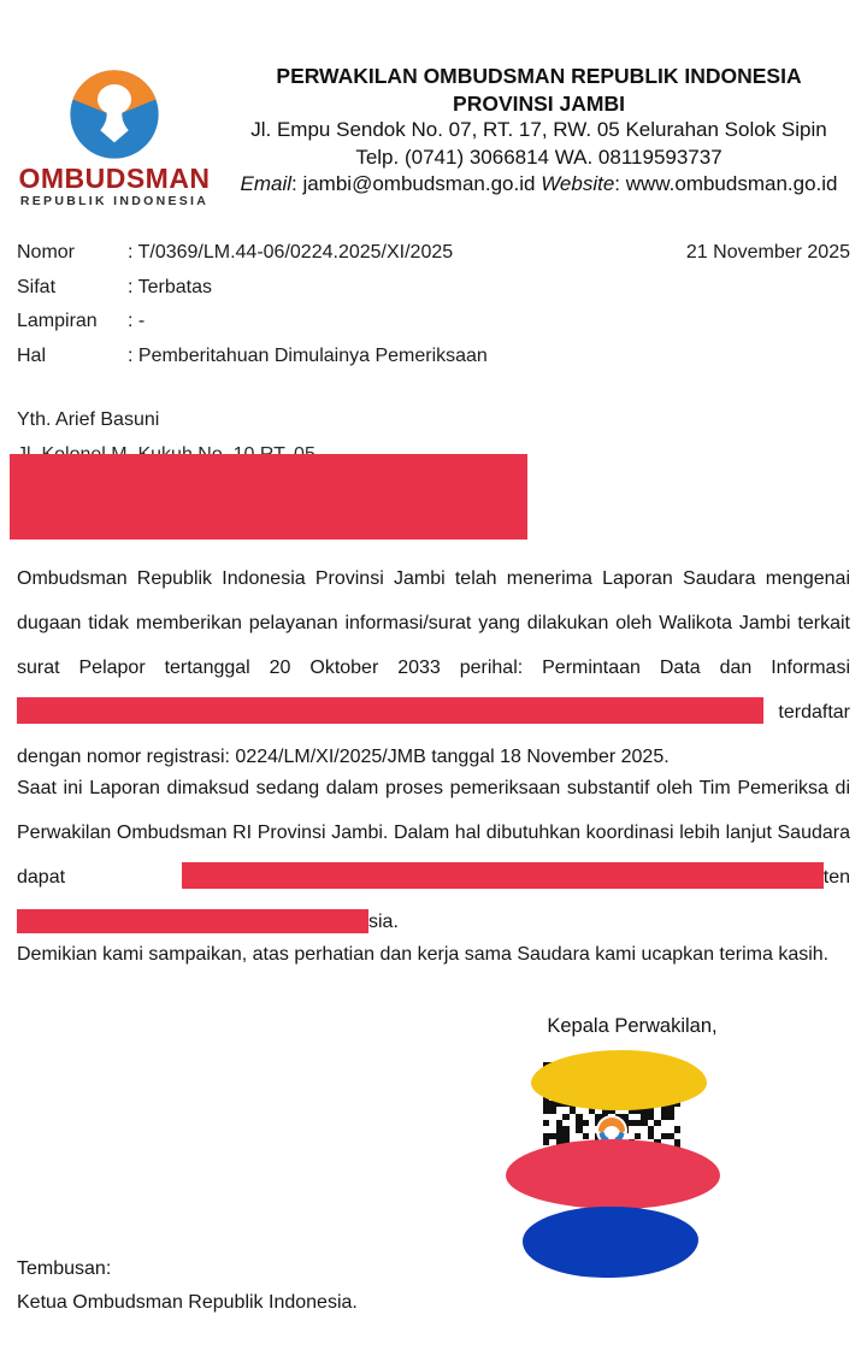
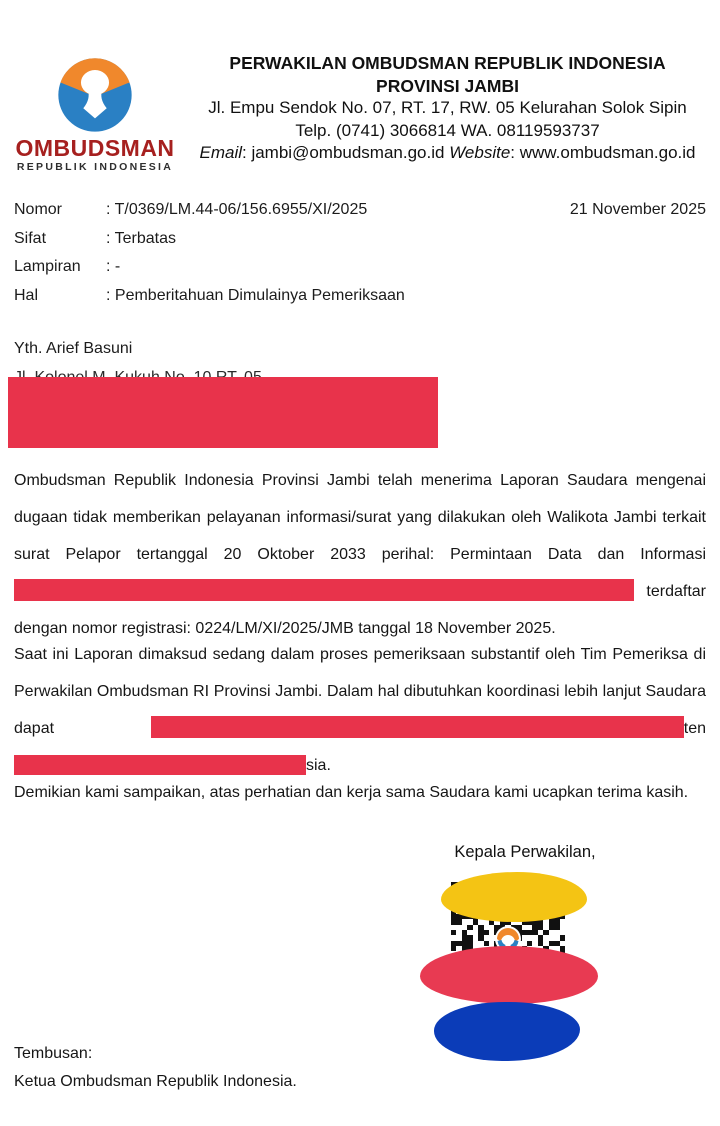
  OMBUDSMAN
  REPUBLIK INDONESIA
  PERWAKILAN OMBUDSMAN REPUBLIK INDONESIA
  PROVINSI JAMBI
  Jl. Empu Sendok No. 07, RT. 17, RW. 05 Kelurahan Solok Sipin
  Telp. (0741) 3066814 WA. 08119593737
  Email: jambi@ombudsman.go.id Website: www.ombudsman.go.id
  21 November 2025
  Nomor
- : T/0369/LM.44-06/0224.2025/XI/2025
+ : T/0369/LM.44-06/156.6955/XI/2025
  Sifat
  : Terbatas
  Lampiran
  : -
  Hal
  : Pemberitahuan Dimulainya Pemeriksaan
  Yth. Arief Basuni
  Ombudsman Republik Indonesia Provinsi Jambi telah menerima Laporan Saudara mengenai dugaan tidak memberikan pelayanan informasi/surat yang dilakukan oleh Walikota Jambi terkait surat Pelapor tertanggal 20 Oktober 2033 perihal: Permintaan Data dan Informasi terdaftar dengan nomor registrasi: 0224/LM/XI/2025/JMB tanggal 18 November 2025.
  Saat ini Laporan dimaksud sedang dalam proses pemeriksaan substantif oleh Tim Pemeriksa di Perwakilan Ombudsman RI Provinsi Jambi. Dalam hal dibutuhkan koordinasi lebih lanjut Saudara dapat ten sia.
  Demikian kami sampaikan, atas perhatian dan kerja sama Saudara kami ucapkan terima kasih.
  Kepala Perwakilan,
  Tembusan:
  Ketua Ombudsman Republik Indonesia.
